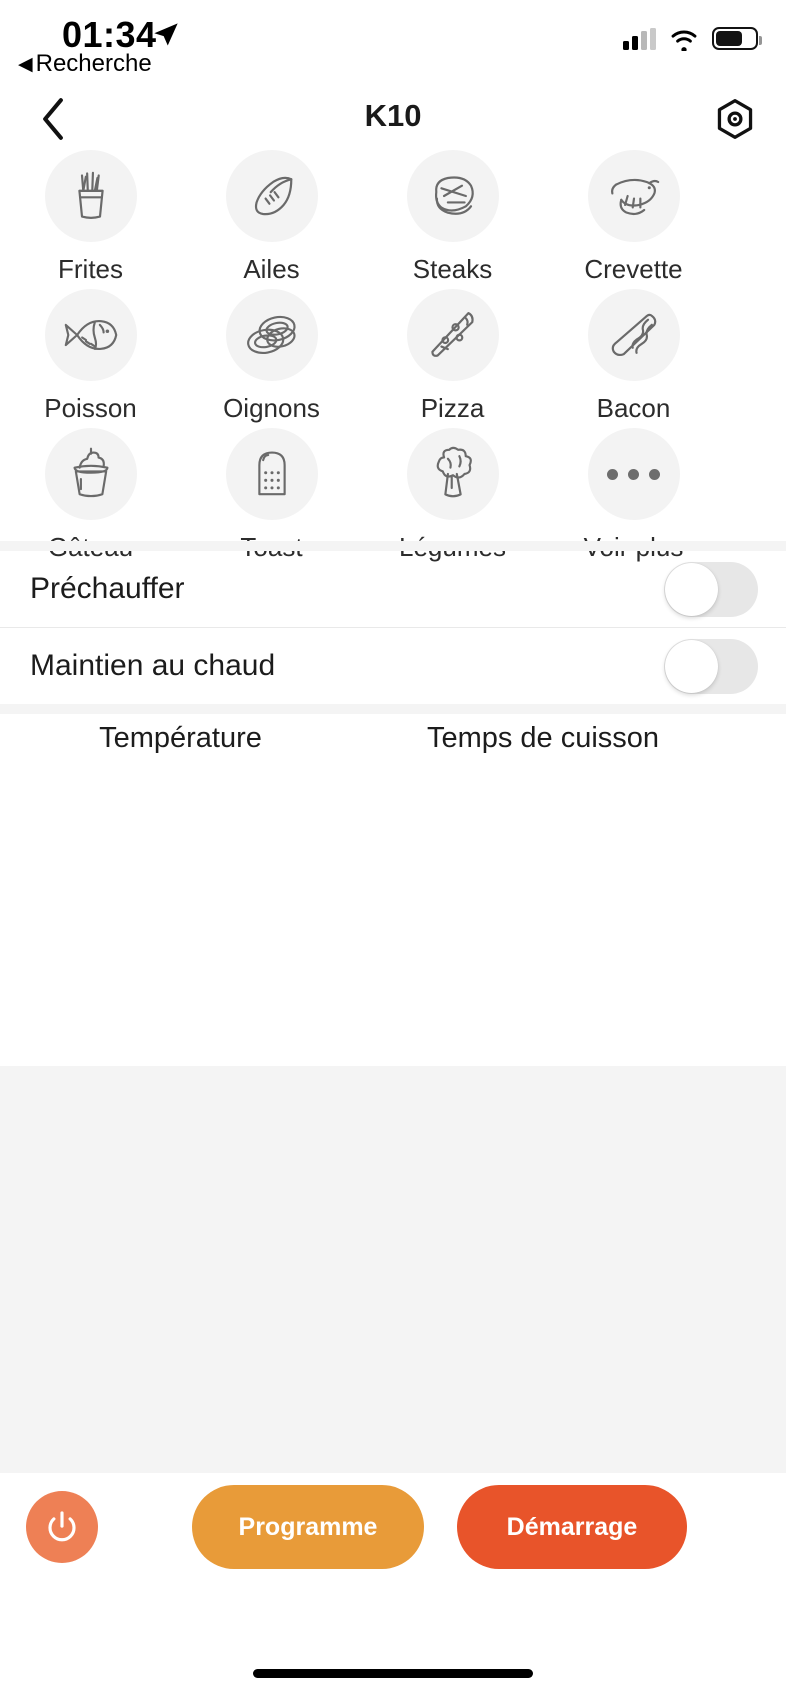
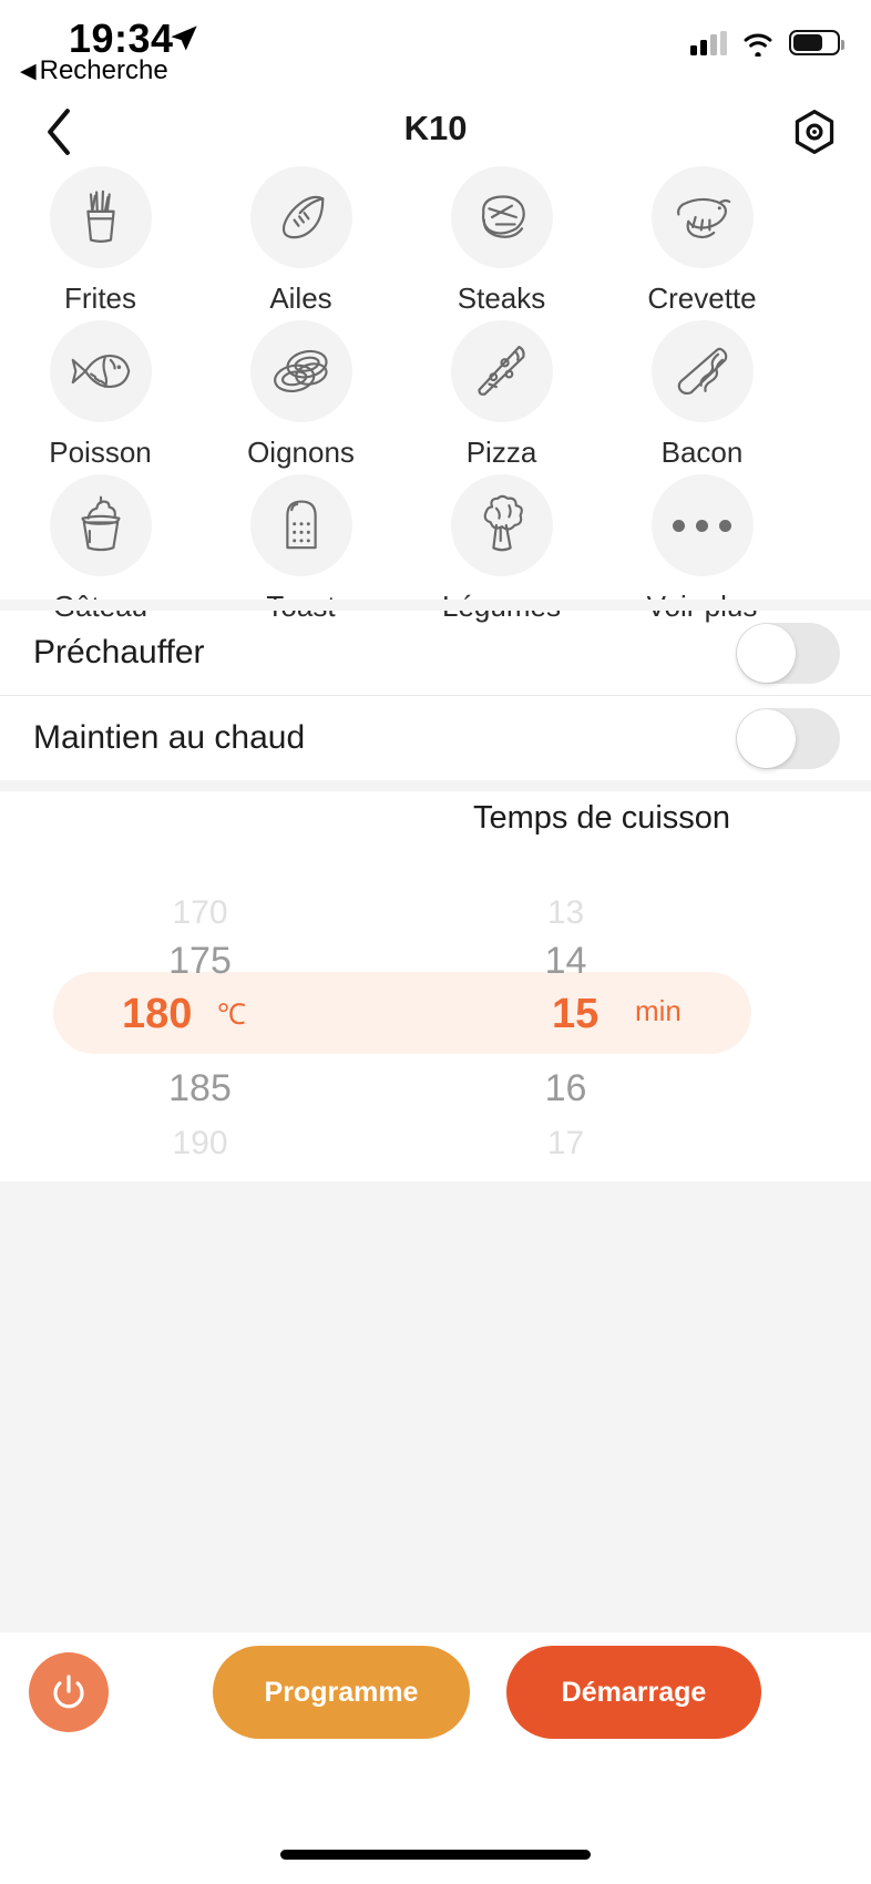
- 01:34
+ 19:34
  ◀ Recherche
  K10
  Frites
  Ailes
  Steaks
  Crevette
  Poisson
  Oignons
  Pizza
  Bacon
  Préchauffer
  Maintien au chaud
- Température
  Temps de cuisson
+ 170
+ 13
+ 175
+ 14
+ 180
+ ℃
+ 15
+ min
+ 185
+ 16
+ 190
+ 17
  Programme
  Démarrage
